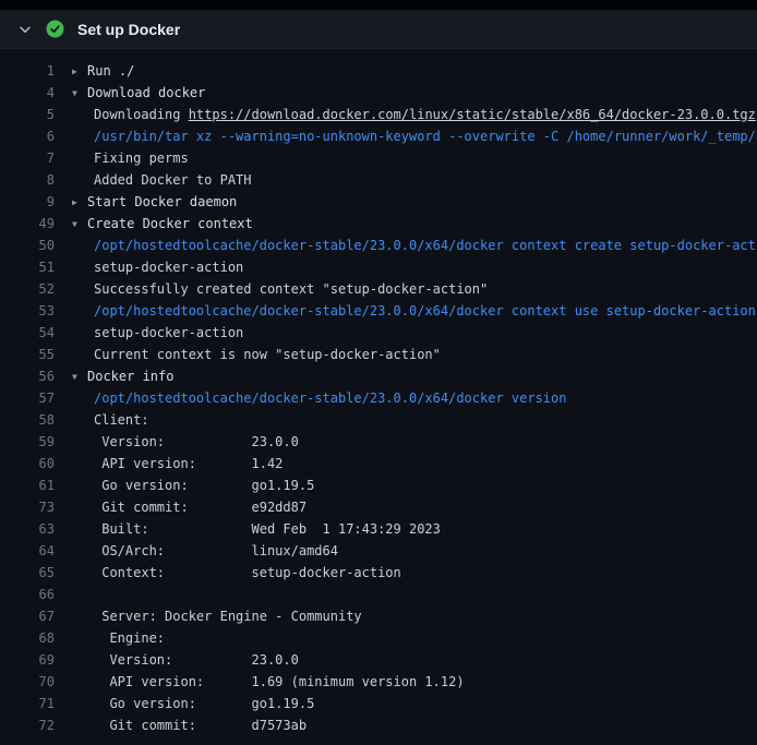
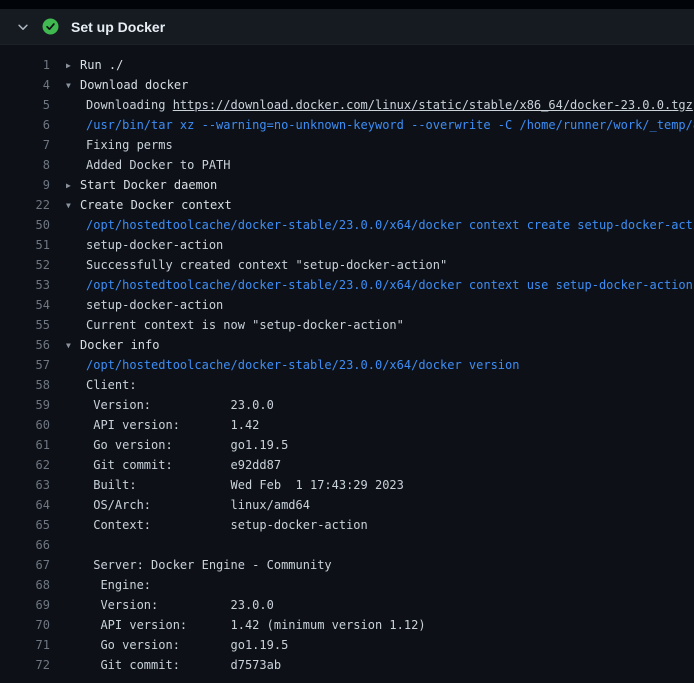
  Set up Docker
  1
  ▶ Run ./
  4
  ▼ Download docker
  5
  Downloading https://download.docker.com/linux/static/stable/x86_64/docker-23.0.0.tgz
  6
  /usr/bin/tar xz --warning=no-unknown-keyword --overwrite -C /home/runner/work/_temp/
  7
  Fixing perms
  8
  Added Docker to PATH
  9
  ▶ Start Docker daemon
- 49
+ 22
  ▼ Create Docker context
  50
  /opt/hostedtoolcache/docker-stable/23.0.0/x64/docker context create setup-docker-act
  51
  setup-docker-action
  52
  Successfully created context "setup-docker-action"
  53
  /opt/hostedtoolcache/docker-stable/23.0.0/x64/docker context use setup-docker-action
  54
  setup-docker-action
  55
  Current context is now "setup-docker-action"
  56
  ▼ Docker info
  57
  /opt/hostedtoolcache/docker-stable/23.0.0/x64/docker version
  58
  Client:
  59
  Version: 23.0.0
  60
  API version: 1.42
  61
  Go version: go1.19.5
- 73
+ 62
  Git commit: e92dd87
  63
  Built: Wed Feb 1 17:43:29 2023
  64
  OS/Arch: linux/amd64
  65
  Context: setup-docker-action
  66
  67
  Server: Docker Engine - Community
  68
  Engine:
  69
  Version: 23.0.0
  70
- API version: 1.69 (minimum version 1.12)
+ API version: 1.42 (minimum version 1.12)
  71
  Go version: go1.19.5
  72
  Git commit: d7573ab
